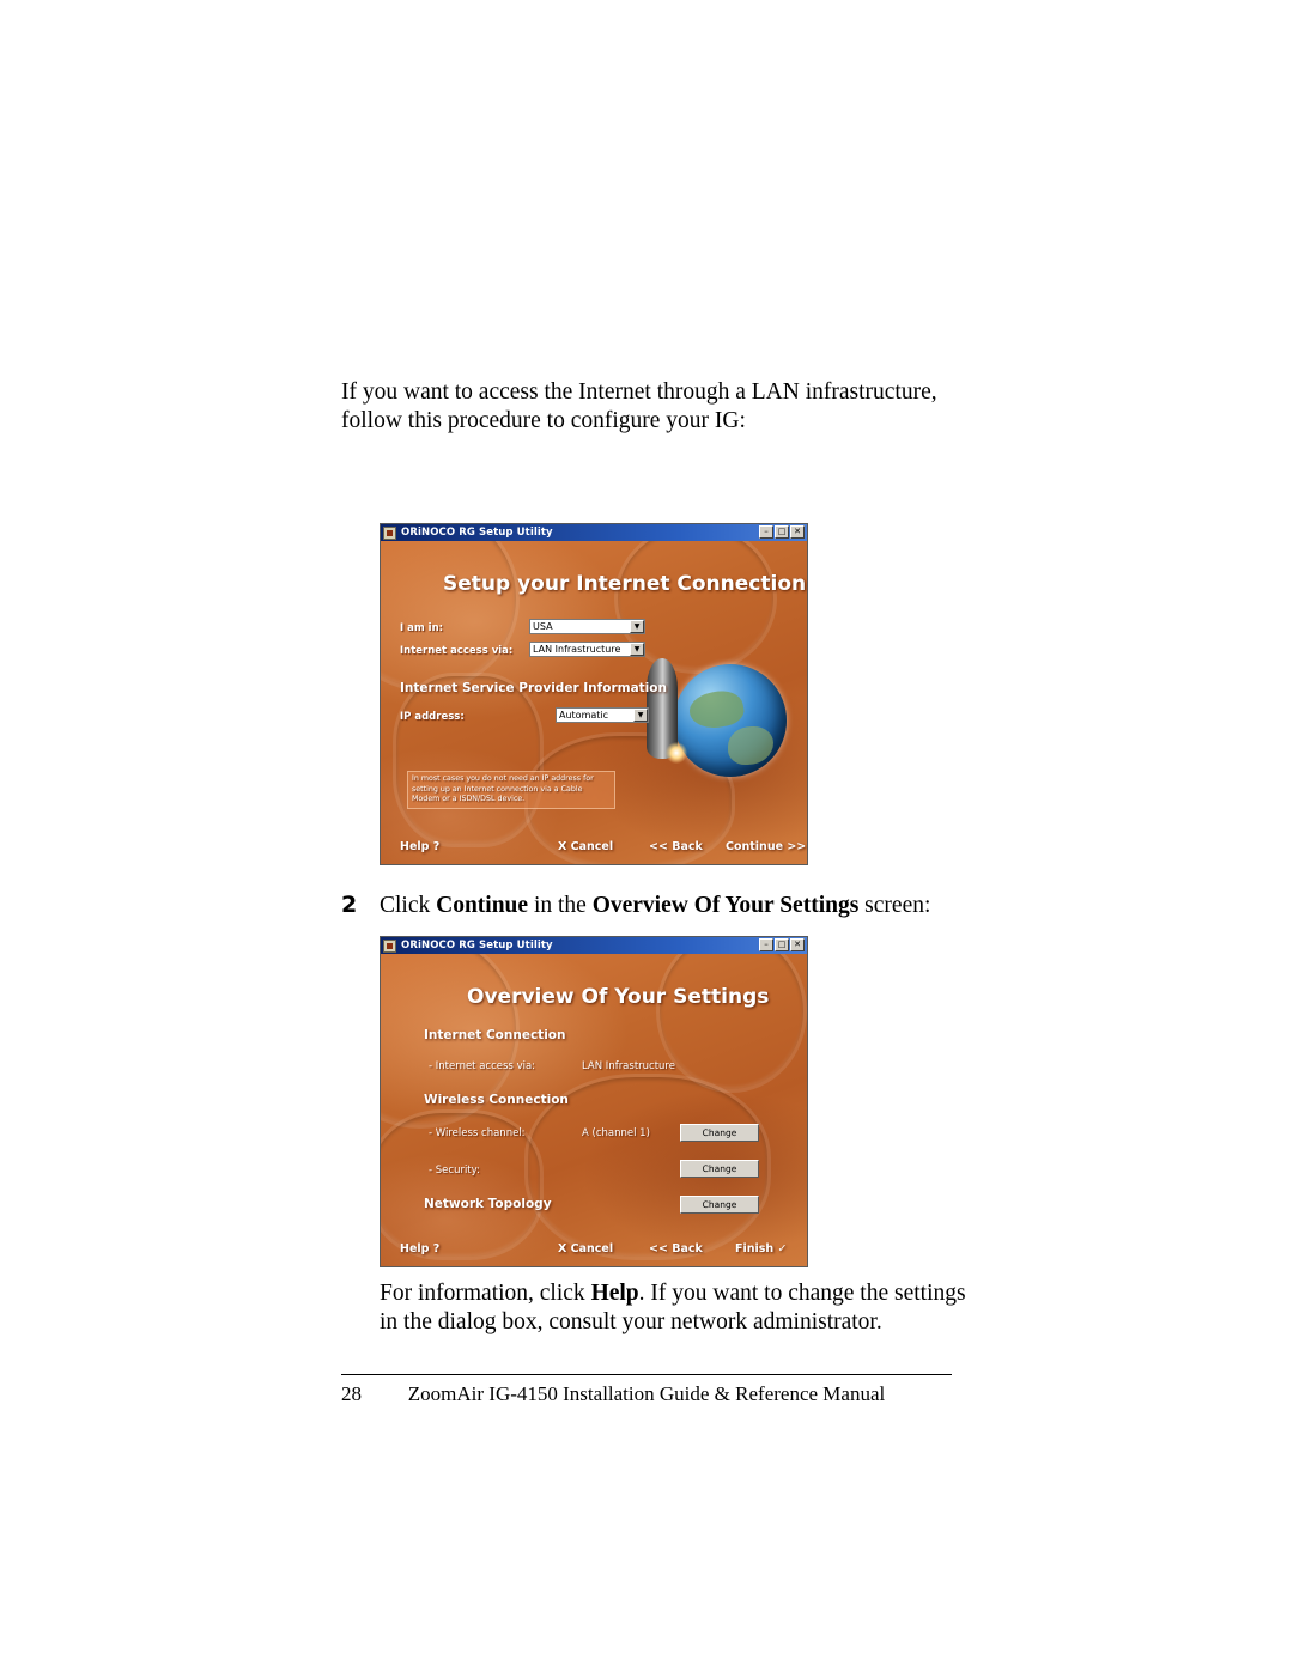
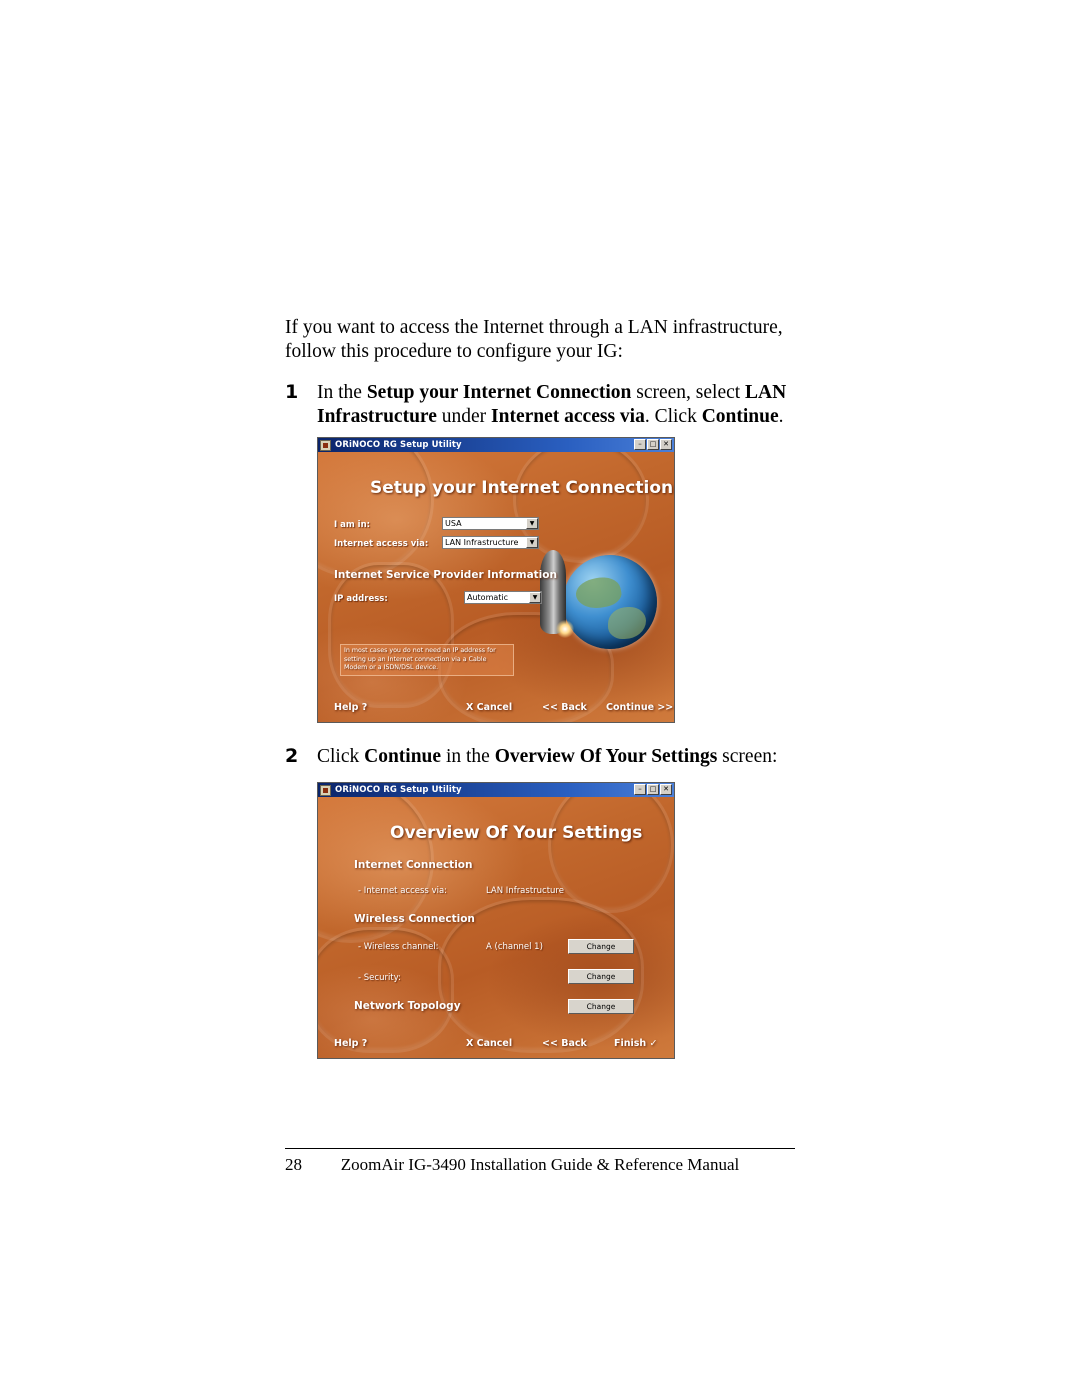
  If you want to access the Internet through a LAN infrastructure, follow this procedure to configure your IG:
+ 1
+ In the Setup your Internet Connection screen, select LAN Infrastructure under Internet access via. Click Continue.
  ORiNOCO RG Setup Utility
  –
  □
  ✕
  Setup your Internet Connection
  I am in:
  USA
  Internet access via:
  LAN Infrastructure
  Internet Service Provider Information
  IP address:
  Automatic
  Help ?
  X Cancel
  << Back
  Continue >>
  2
  Click Continue in the Overview Of Your Settings screen:
  ORiNOCO RG Setup Utility
  –
  □
  ✕
  Overview Of Your Settings
  Internet Connection
  - Internet access via:
  LAN Infrastructure
  Wireless Connection
  - Wireless channel:
  A (channel 1)
  Change
  - Security:
  Change
  Network Topology
  Change
  Help ?
  X Cancel
  << Back
  Finish ✓
- For information, click Help. If you want to change the settings in the dialog box, consult your network administrator.
  28
- ZoomAir IG-4150 Installation Guide & Reference Manual
+ ZoomAir IG-3490 Installation Guide & Reference Manual
